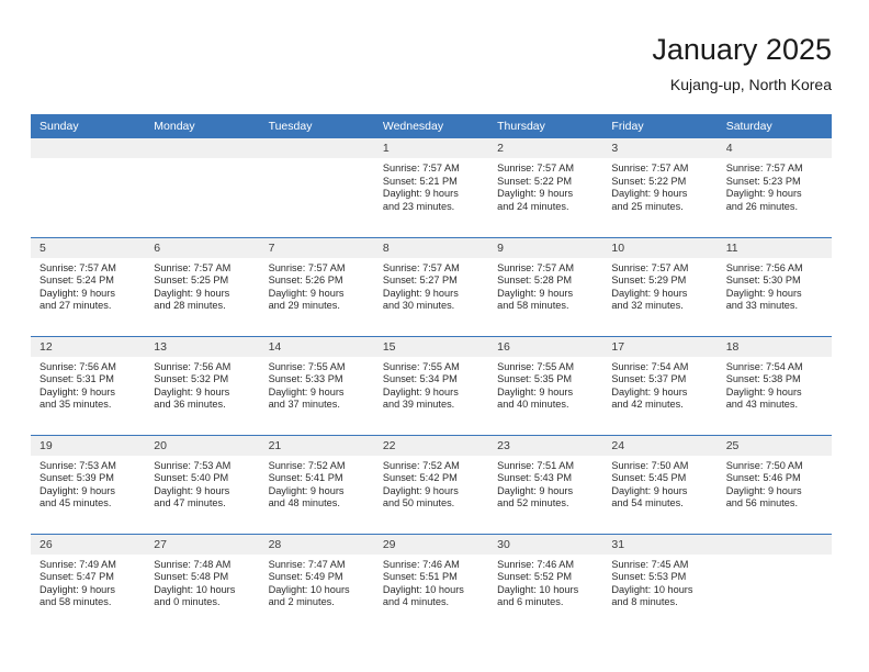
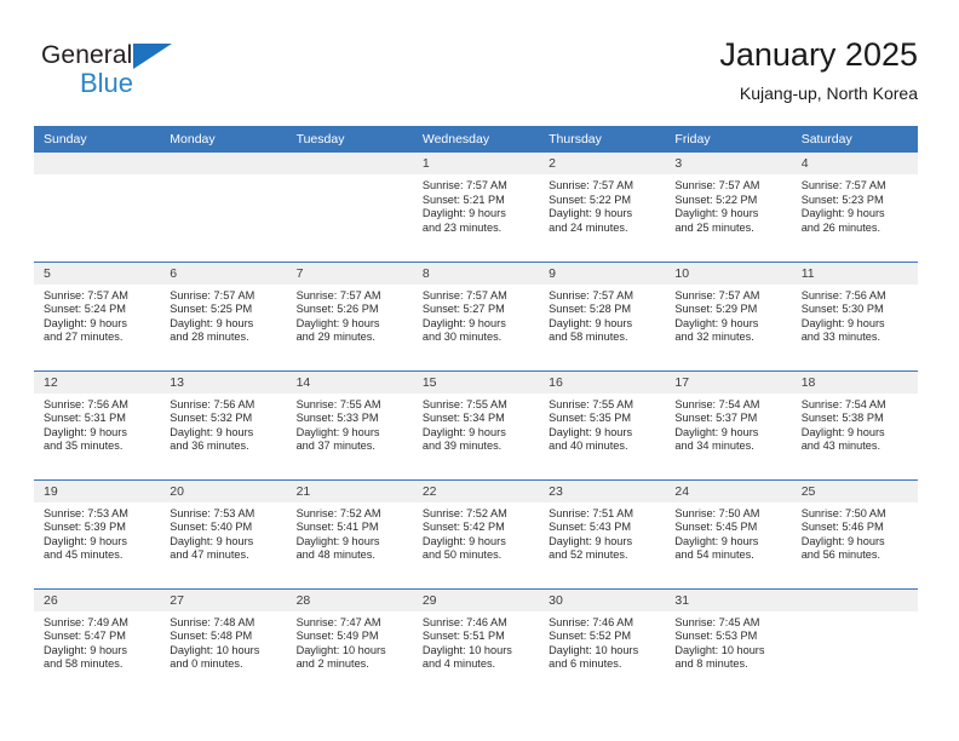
+ General
+ Blue
  January 2025
  Kujang-up, North Korea
  Sunday	Monday	Tuesday	Wednesday	Thursday	Friday	Saturday
  			1Sunrise: 7:57 AMSunset: 5:21 PMDaylight: 9 hoursand 23 minutes.	2Sunrise: 7:57 AMSunset: 5:22 PMDaylight: 9 hoursand 24 minutes.	3Sunrise: 7:57 AMSunset: 5:22 PMDaylight: 9 hoursand 25 minutes.	4Sunrise: 7:57 AMSunset: 5:23 PMDaylight: 9 hoursand 26 minutes.
  5Sunrise: 7:57 AMSunset: 5:24 PMDaylight: 9 hoursand 27 minutes.	6Sunrise: 7:57 AMSunset: 5:25 PMDaylight: 9 hoursand 28 minutes.	7Sunrise: 7:57 AMSunset: 5:26 PMDaylight: 9 hoursand 29 minutes.	8Sunrise: 7:57 AMSunset: 5:27 PMDaylight: 9 hoursand 30 minutes.	9Sunrise: 7:57 AMSunset: 5:28 PMDaylight: 9 hoursand 58 minutes.	10Sunrise: 7:57 AMSunset: 5:29 PMDaylight: 9 hoursand 32 minutes.	11Sunrise: 7:56 AMSunset: 5:30 PMDaylight: 9 hoursand 33 minutes.
- 12Sunrise: 7:56 AMSunset: 5:31 PMDaylight: 9 hoursand 35 minutes.	13Sunrise: 7:56 AMSunset: 5:32 PMDaylight: 9 hoursand 36 minutes.	14Sunrise: 7:55 AMSunset: 5:33 PMDaylight: 9 hoursand 37 minutes.	15Sunrise: 7:55 AMSunset: 5:34 PMDaylight: 9 hoursand 39 minutes.	16Sunrise: 7:55 AMSunset: 5:35 PMDaylight: 9 hoursand 40 minutes.	17Sunrise: 7:54 AMSunset: 5:37 PMDaylight: 9 hoursand 42 minutes.	18Sunrise: 7:54 AMSunset: 5:38 PMDaylight: 9 hoursand 43 minutes.
+ 12Sunrise: 7:56 AMSunset: 5:31 PMDaylight: 9 hoursand 35 minutes.	13Sunrise: 7:56 AMSunset: 5:32 PMDaylight: 9 hoursand 36 minutes.	14Sunrise: 7:55 AMSunset: 5:33 PMDaylight: 9 hoursand 37 minutes.	15Sunrise: 7:55 AMSunset: 5:34 PMDaylight: 9 hoursand 39 minutes.	16Sunrise: 7:55 AMSunset: 5:35 PMDaylight: 9 hoursand 40 minutes.	17Sunrise: 7:54 AMSunset: 5:37 PMDaylight: 9 hoursand 34 minutes.	18Sunrise: 7:54 AMSunset: 5:38 PMDaylight: 9 hoursand 43 minutes.
  19Sunrise: 7:53 AMSunset: 5:39 PMDaylight: 9 hoursand 45 minutes.	20Sunrise: 7:53 AMSunset: 5:40 PMDaylight: 9 hoursand 47 minutes.	21Sunrise: 7:52 AMSunset: 5:41 PMDaylight: 9 hoursand 48 minutes.	22Sunrise: 7:52 AMSunset: 5:42 PMDaylight: 9 hoursand 50 minutes.	23Sunrise: 7:51 AMSunset: 5:43 PMDaylight: 9 hoursand 52 minutes.	24Sunrise: 7:50 AMSunset: 5:45 PMDaylight: 9 hoursand 54 minutes.	25Sunrise: 7:50 AMSunset: 5:46 PMDaylight: 9 hoursand 56 minutes.
  26Sunrise: 7:49 AMSunset: 5:47 PMDaylight: 9 hoursand 58 minutes.	27Sunrise: 7:48 AMSunset: 5:48 PMDaylight: 10 hoursand 0 minutes.	28Sunrise: 7:47 AMSunset: 5:49 PMDaylight: 10 hoursand 2 minutes.	29Sunrise: 7:46 AMSunset: 5:51 PMDaylight: 10 hoursand 4 minutes.	30Sunrise: 7:46 AMSunset: 5:52 PMDaylight: 10 hoursand 6 minutes.	31Sunrise: 7:45 AMSunset: 5:53 PMDaylight: 10 hoursand 8 minutes.
